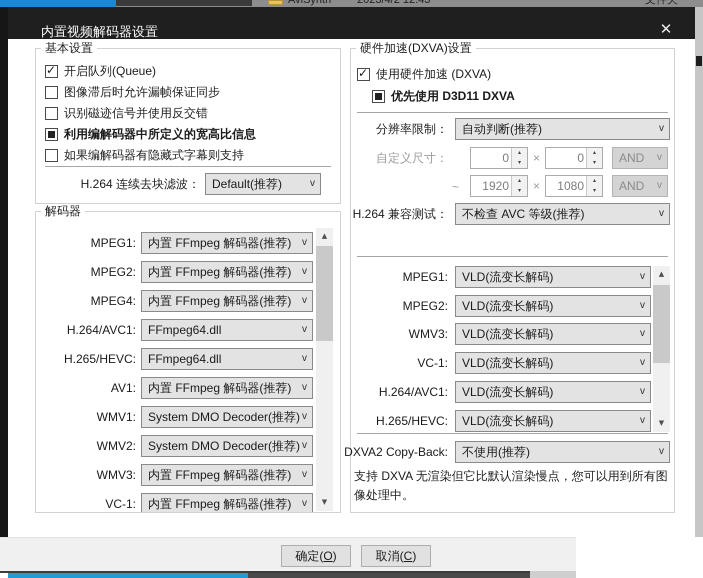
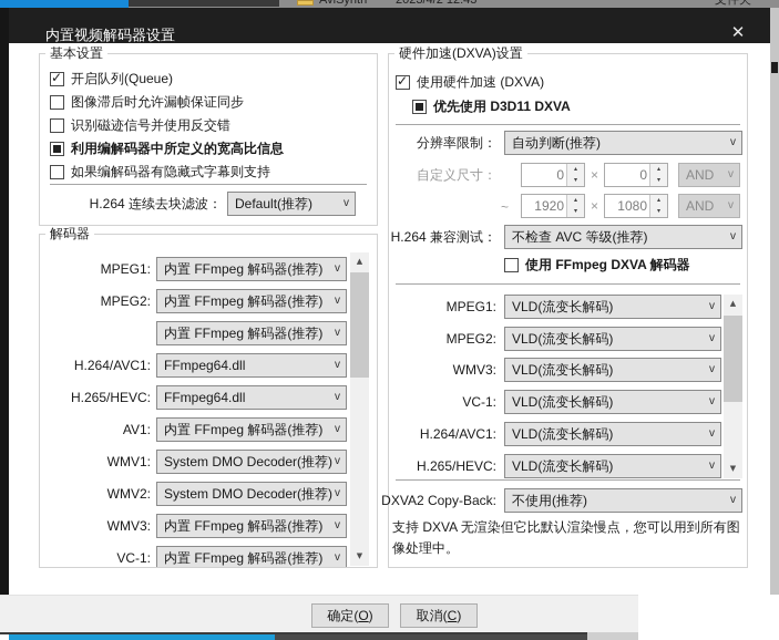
  AviSynth
  2023/4/2 12:43
  文件夹
  内置视频解码器设置
  ✕
  基本设置
  开启队列(Queue)
  图像滞后时允许漏帧保证同步
  识别磁迹信号并使用反交错
  利用编解码器中所定义的宽高比信息
  如果编解码器有隐藏式字幕则支持
  H.264 连续去块滤波：
  Default(推荐)
  MPEG1:
  内置 FFmpeg 解码器(推荐)
  MPEG2:
  内置 FFmpeg 解码器(推荐)
- MPEG4:
  内置 FFmpeg 解码器(推荐)
  H.264/AVC1:
  FFmpeg64.dll
  H.265/HEVC:
  FFmpeg64.dll
  AV1:
  内置 FFmpeg 解码器(推荐)
  WMV1:
  System DMO Decoder(推荐)
  WMV2:
  System DMO Decoder(推荐)
  WMV3:
  内置 FFmpeg 解码器(推荐)
  VC-1:
  内置 FFmpeg 解码器(推荐)
  解码器
  硬件加速(DXVA)设置
  使用硬件加速 (DXVA)
  优先使用 D3D11 DXVA
  分辨率限制：
  自动判断(推荐)
  自定义尺寸：
  0
  ×
  0
  AND
  ~
  1920
  ×
  1080
  AND
  H.264 兼容测试：
  不检查 AVC 等级(推荐)
+ 使用 FFmpeg DXVA 解码器
  MPEG1:
  VLD(流变长解码)
  MPEG2:
  VLD(流变长解码)
  WMV3:
  VLD(流变长解码)
  VC-1:
  VLD(流变长解码)
  H.264/AVC1:
  VLD(流变长解码)
  H.265/HEVC:
  VLD(流变长解码)
  DXVA2 Copy-Back:
  不使用(推荐)
  支持 DXVA 无渲染但它比默认渲染慢点，您可以用到所有图像处理中。
  确定(O)
  取消(C)
